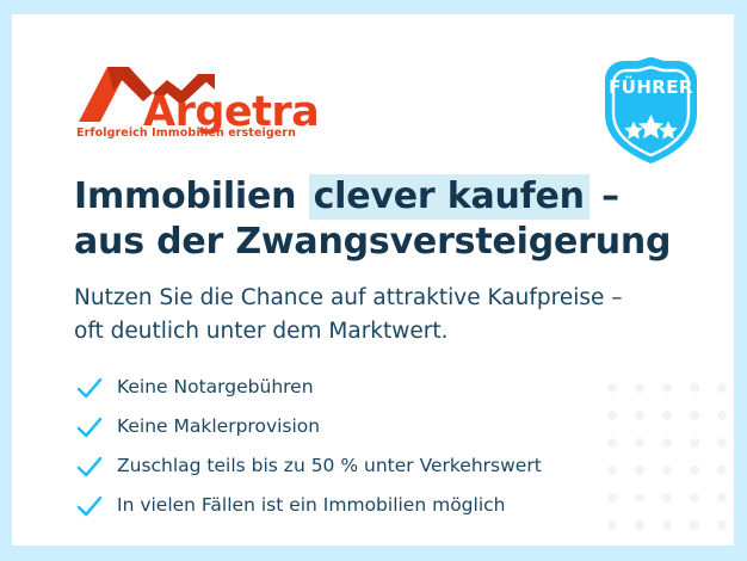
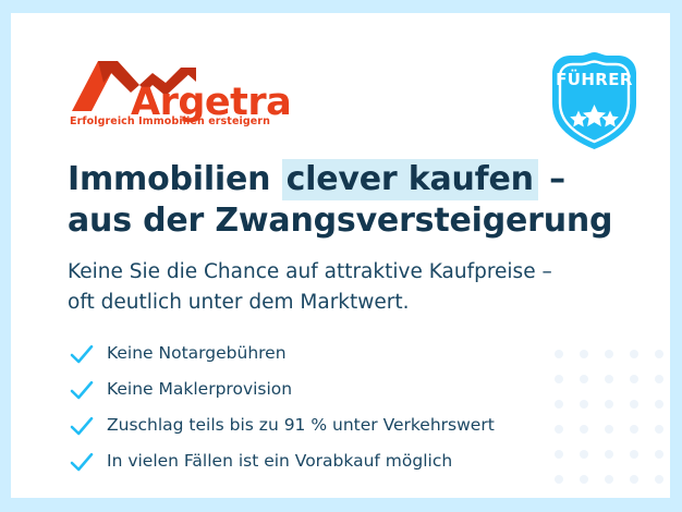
  Argetra
  Erfolgreich Immobilien ersteigern
  FÜHRER
  Immobilien clever kaufen –
  aus der Zwangsversteigerung
- Nutzen Sie die Chance auf attraktive Kaufpreise –
+ Keine Sie die Chance auf attraktive Kaufpreise –
  oft deutlich unter dem Marktwert.
  Keine Notargebühren
  Keine Maklerprovision
- Zuschlag teils bis zu 50 % unter Verkehrswert
+ Zuschlag teils bis zu 91 % unter Verkehrswert
- In vielen Fällen ist ein Immobilien möglich
+ In vielen Fällen ist ein Vorabkauf möglich
